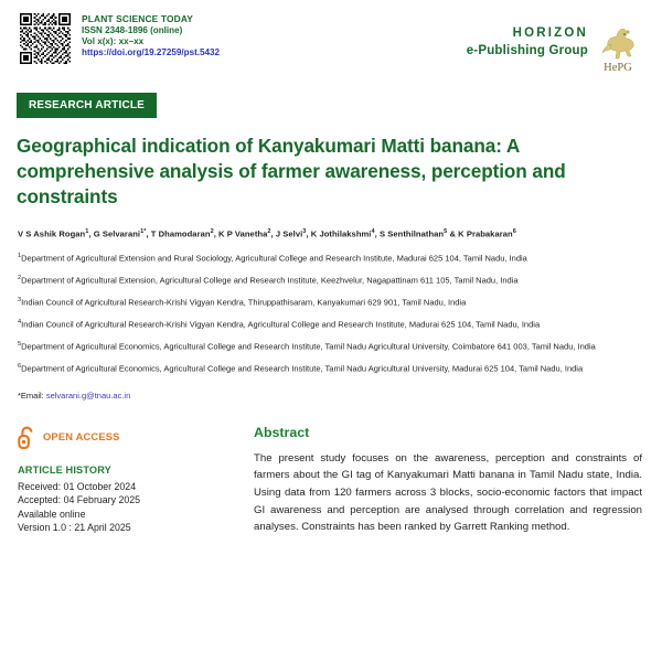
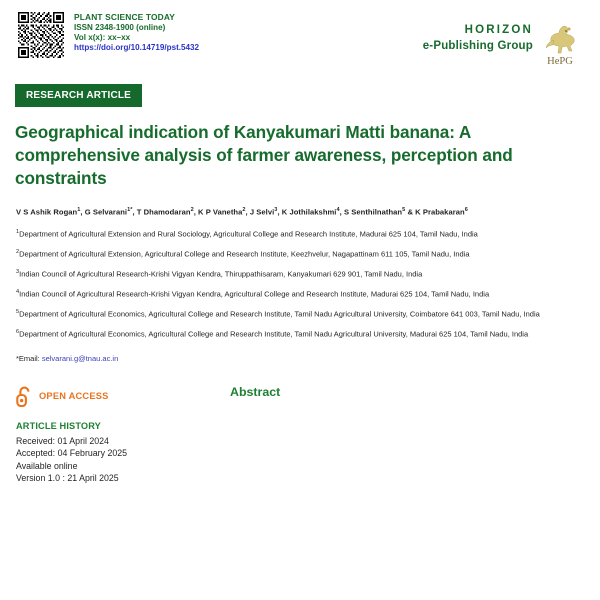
  PLANT SCIENCE TODAY
- ISSN 2348-1896 (online)
+ ISSN 2348-1900 (online)
  Vol x(x): xx–xx
- https://doi.org/19.27259/pst.5432
+ https://doi.org/10.14719/pst.5432
  HORIZON
  e-Publishing Group
  HePG
  RESEARCH ARTICLE
  Geographical indication of Kanyakumari Matti banana: A comprehensive analysis of farmer awareness, perception and constraints
  V S Ashik Rogan , G Selvarani , T Dhamodaran , K P Vanetha , J Selvi , K Jothilakshmi , S Senthilnathan & K Prabakaran
  Department of Agricultural Extension and Rural Sociology, Agricultural College and Research Institute, Madurai 625 104, Tamil Nadu, India
  Department of Agricultural Extension, Agricultural College and Research Institute, Keezhvelur, Nagapattinam 611 105, Tamil Nadu, India
  Indian Council of Agricultural Research-Krishi Vigyan Kendra, Thiruppathisaram, Kanyakumari 629 901, Tamil Nadu, India
  Indian Council of Agricultural Research-Krishi Vigyan Kendra, Agricultural College and Research Institute, Madurai 625 104, Tamil Nadu, India
  Department of Agricultural Economics, Agricultural College and Research Institute, Tamil Nadu Agricultural University, Coimbatore 641 003, Tamil Nadu, India
  Department of Agricultural Economics, Agricultural College and Research Institute, Tamil Nadu Agricultural University, Madurai 625 104, Tamil Nadu, India
  *Email: selvarani.g@tnau.ac.in
  OPEN ACCESS
  ARTICLE HISTORY
- Received: 01 October 2024
+ Received: 01 April 2024
  Accepted: 04 February 2025
  Available online
  Version 1.0 : 21 April 2025
  Abstract
- The present study focuses on the awareness, perception and constraints of farmers about the GI tag of Kanyakumari Matti banana in Tamil Nadu state, India. Using data from 120 farmers across 3 blocks, socio-economic factors that impact GI awareness and perception are analysed through correlation and regression analyses. Constraints has been ranked by Garrett Ranking method.
